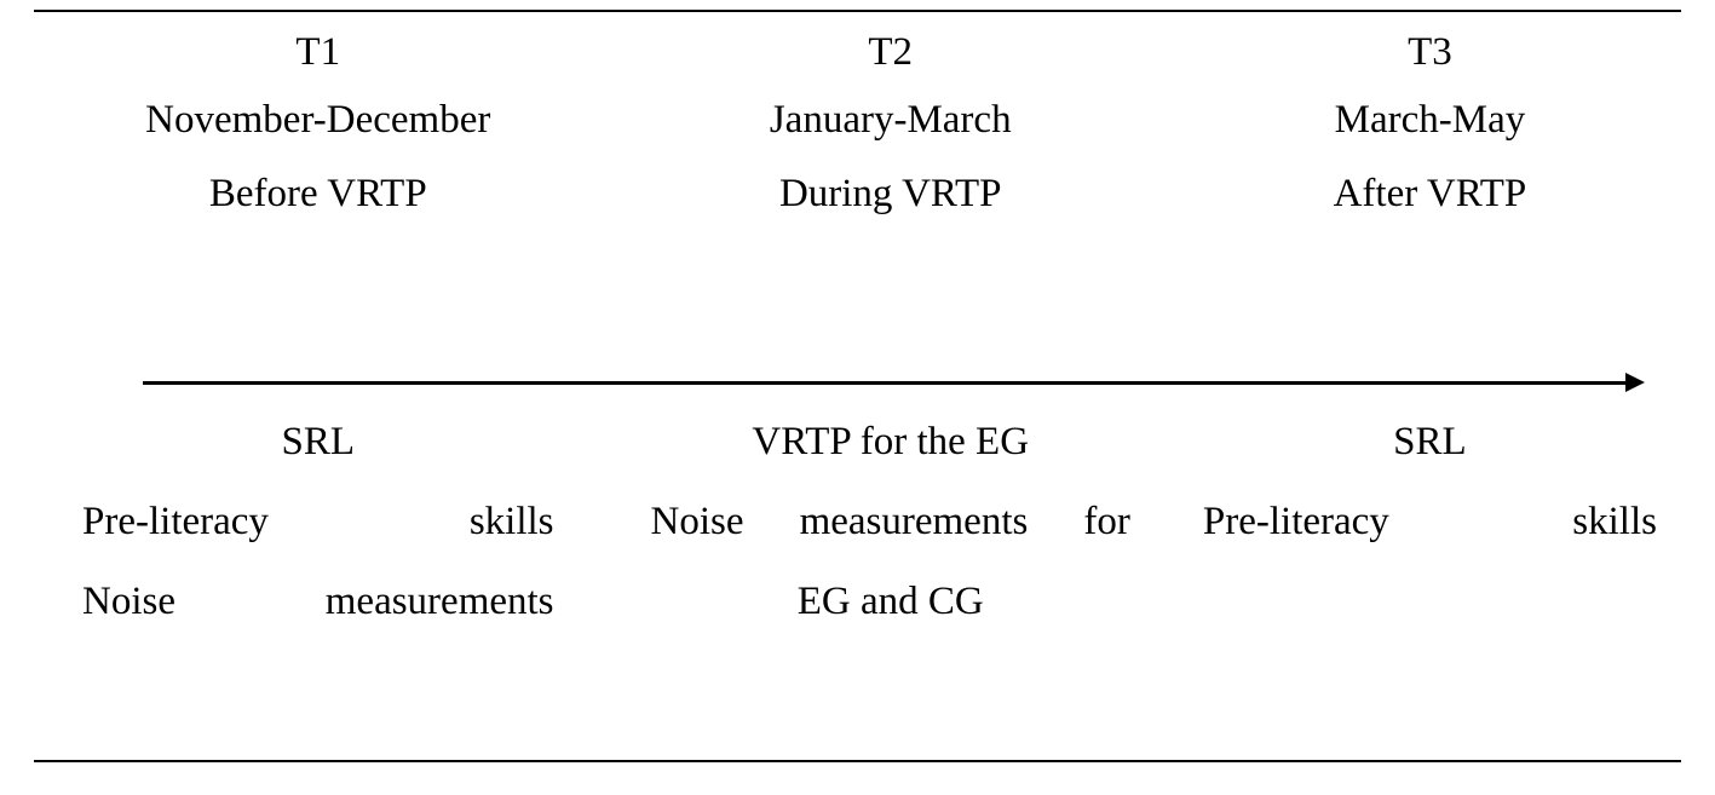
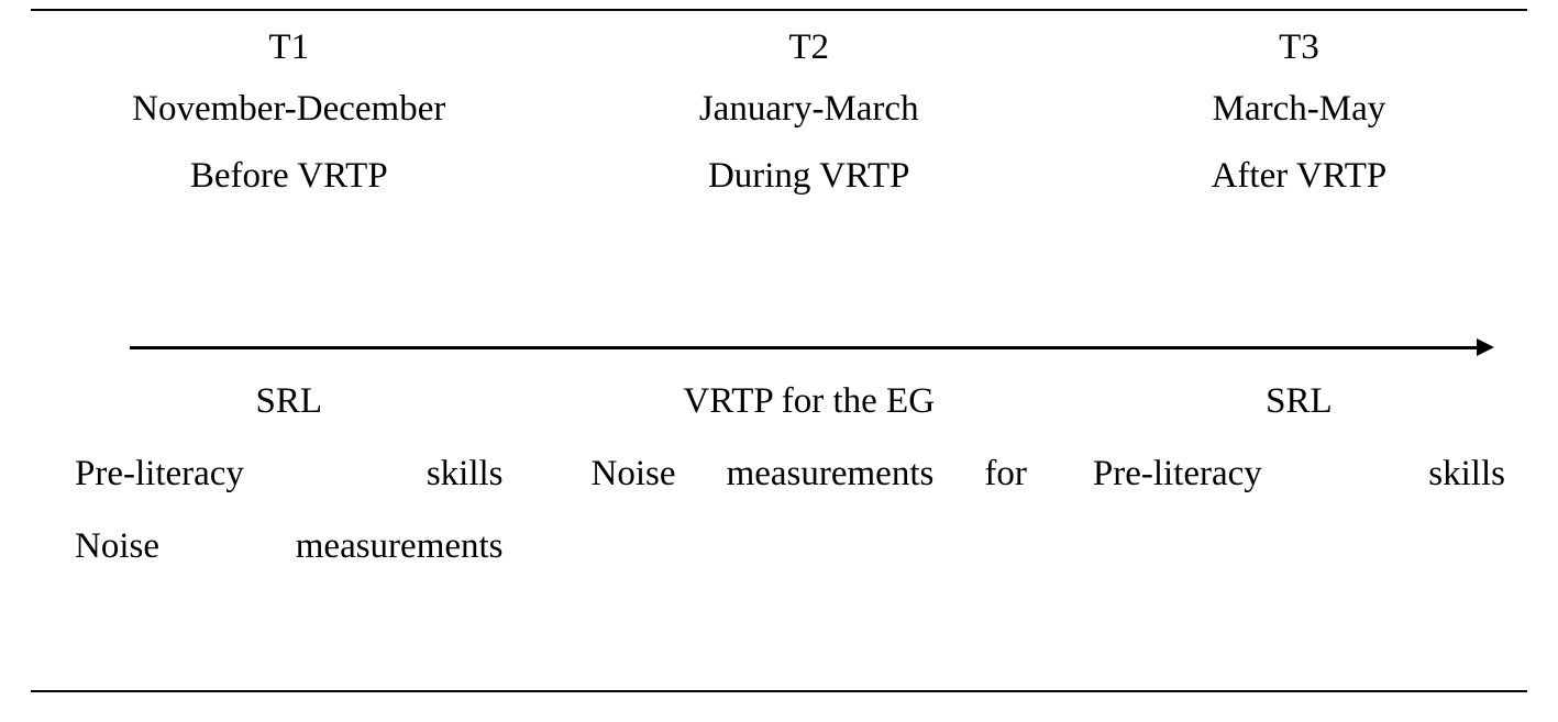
  T1
  November-December
  Before VRTP
  T2
  January-March
  During VRTP
  T3
  March-May
  After VRTP
  SRL
  Pre-literacy skills
  Noise measurements
  VRTP for the EG
  Noise measurements for
- EG and CG
  SRL
  Pre-literacy skills
